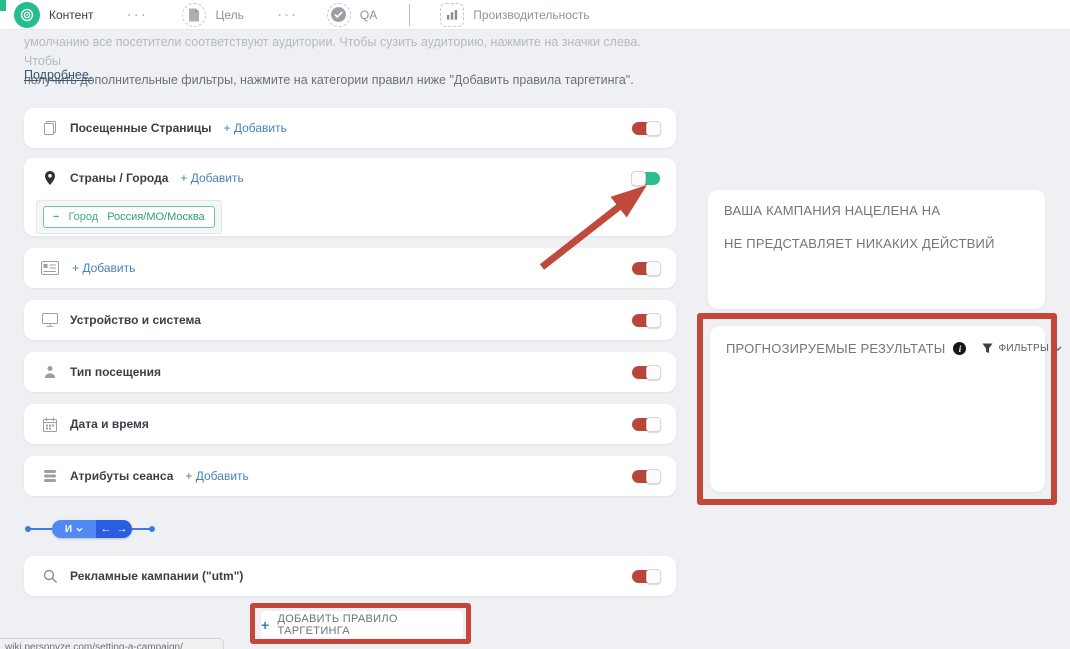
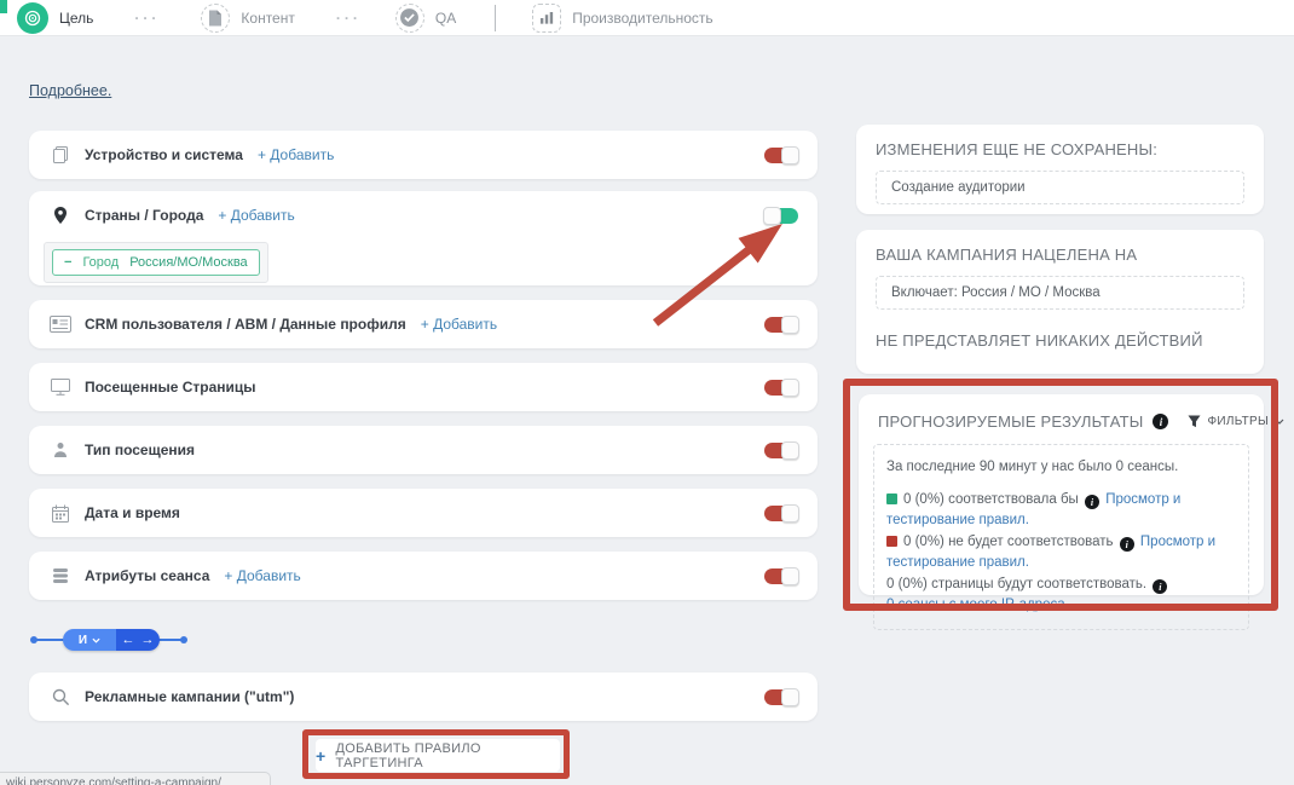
- Контент
+ Цель
  ···
- Цель
+ Контент
  ···
  QA
  Производительность
- умолчанию все посетители соответствуют аудитории. Чтобы сузить аудиторию, нажмите на значки слева. Чтобы
- получить дополнительные фильтры, нажмите на категории правил ниже "Добавить правила таргетинга".
  Подробнее.
- Посещенные Страницы
+ Устройство и система
  + Добавить
  Страны / Города
  + Добавить
  −
  Город
  Россия/МО/Москва
+ CRM пользователя / ABM / Данные профиля
  + Добавить
- Устройство и система
+ Посещенные Страницы
  Тип посещения
  Дата и время
  Атрибуты сеанса
  + Добавить
  И
  ←
  →
  Рекламные кампании ("utm")
  +
  ДОБАВИТЬ ПРАВИЛО ТАРГЕТИНГА
+ ИЗМЕНЕНИЯ ЕЩЕ НЕ СОХРАНЕНЫ:
+ Создание аудитории
  ВАША КАМПАНИЯ НАЦЕЛЕНА НА
+ Включает: Россия / МО / Москва
  НЕ ПРЕДСТАВЛЯЕТ НИКАКИХ ДЕЙСТВИЙ
  ПРОГНОЗИРУЕМЫЕ РЕЗУЛЬТАТЫ
  i
  ФИЛЬТРЫ
+ За последние 90 минут у нас было 0 сеансы.
+ 0 (0%) соответствовала бы i Просмотр и тестирование правил.
+ 0 (0%) не будет соответствовать i Просмотр и тестирование правил.
+ 0 (0%) страницы будут соответствовать. i
+ 0 сеансы с моего IP-адреса
  wiki.personyze.com/setting-a-campaign/
